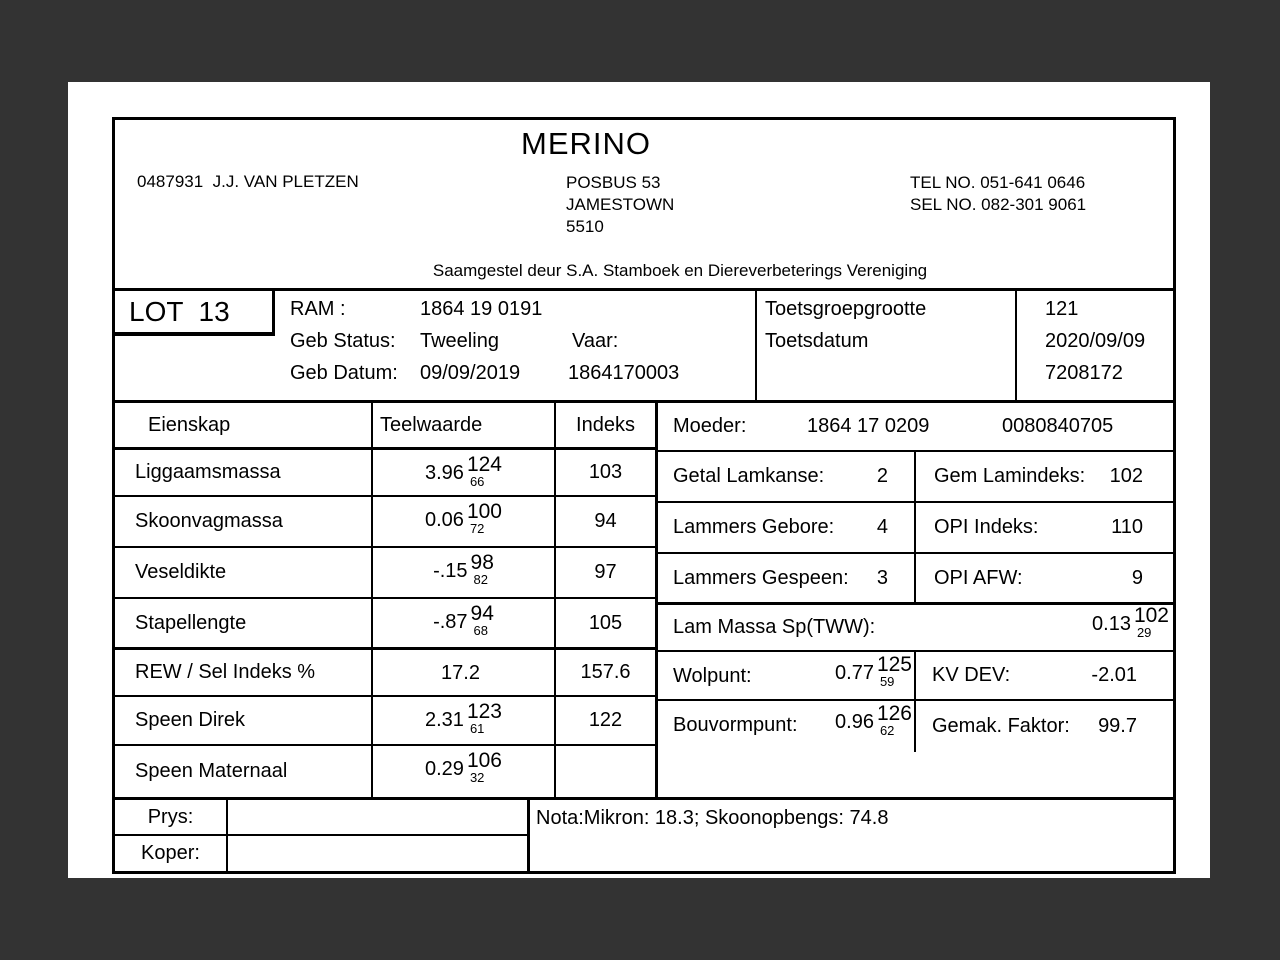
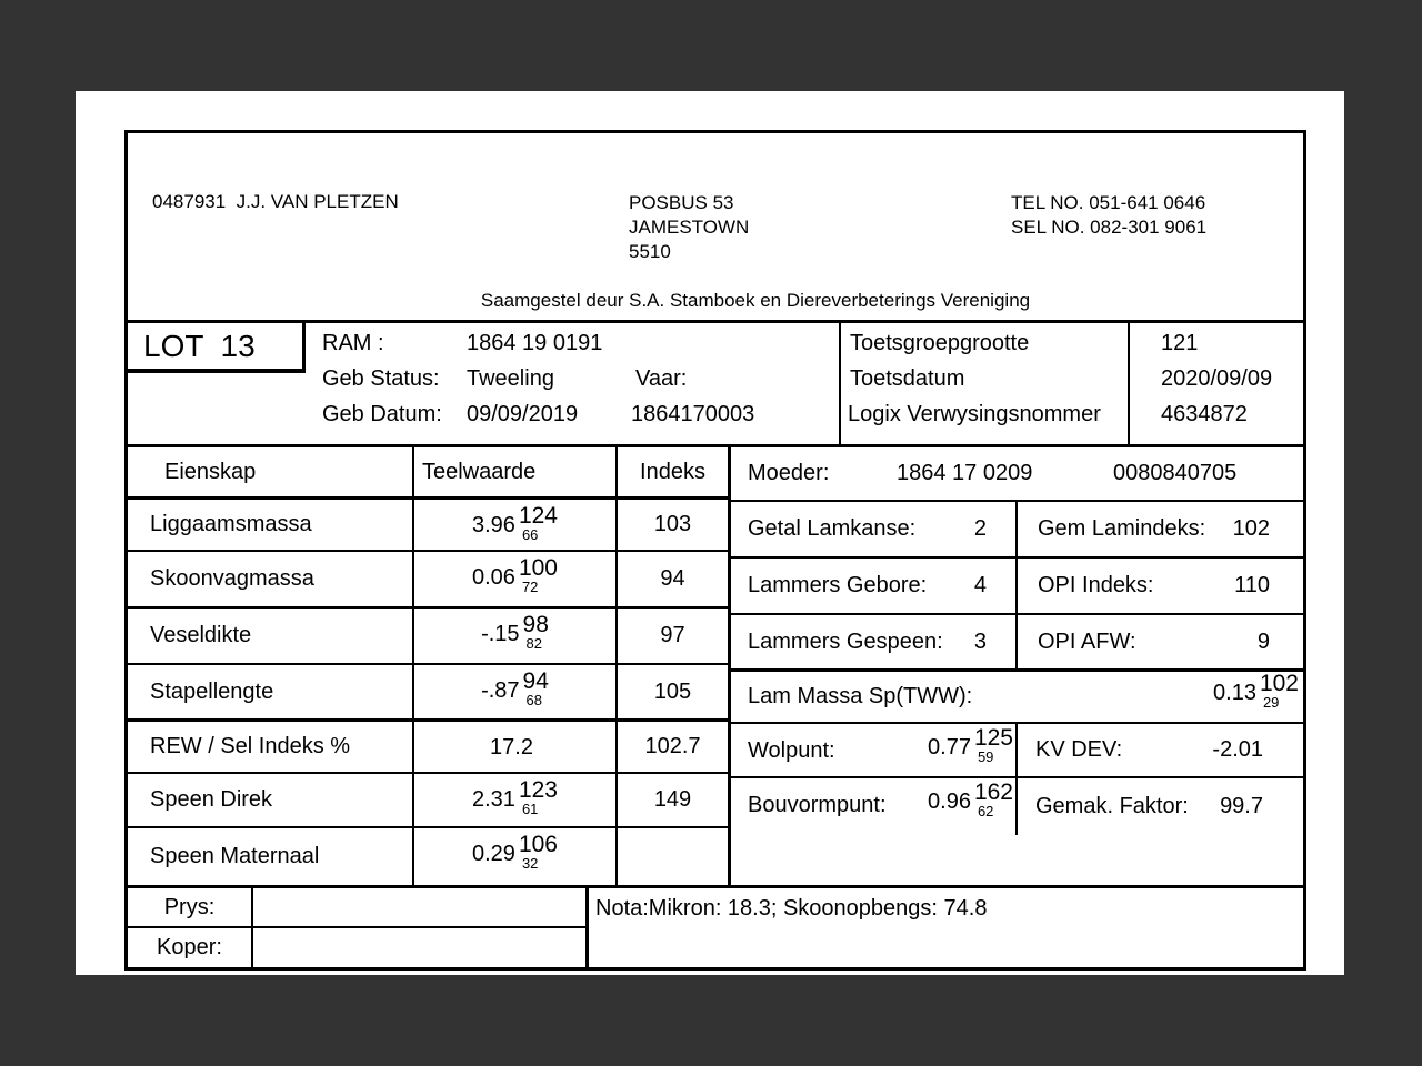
- MERINO
  0487931 J.J. VAN PLETZEN
  POSBUS 53
  JAMESTOWN
  5510
  TEL NO. 051-641 0646
  SEL NO. 082-301 9061
  Saamgestel deur S.A. Stamboek en Diereverbeterings Vereniging
  LOT 13
  RAM :
  1864 19 0191
  Toetsgroepgrootte
  121
  Geb Status:
  Tweeling
  Vaar:
  Toetsdatum
  2020/09/09
  Geb Datum:
  09/09/2019
  1864170003
+ Logix Verwysingsnommer
- 7208172
+ 4634872
  Eienskap
  Teelwaarde
  Indeks
  Liggaamsmassa
  3.96
  124
  66
  103
  Skoonvagmassa
  0.06
  100
  72
  94
  Veseldikte
  -.15
  98
  82
  97
  Stapellengte
  -.87
  94
  68
  105
  REW / Sel Indeks %
  17.2
- 157.6
+ 102.7
  Speen Direk
  2.31
  123
  61
- 122
+ 149
  Speen Maternaal
  0.29
  106
  32
  Moeder:
  1864 17 0209
  0080840705
  Getal Lamkanse:
  2
  Gem Lamindeks:
  102
  Lammers Gebore:
  4
  OPI Indeks:
  110
  Lammers Gespeen:
  3
  OPI AFW:
  9
  Lam Massa Sp(TWW):
  0.13
  102
  29
  Wolpunt:
  0.77
  125
  59
  KV DEV:
  -2.01
  Bouvormpunt:
  0.96
- 126
+ 162
  62
  Gemak. Faktor:
  99.7
  Prys:
  Koper:
  Nota:Mikron: 18.3; Skoonopbengs: 74.8
